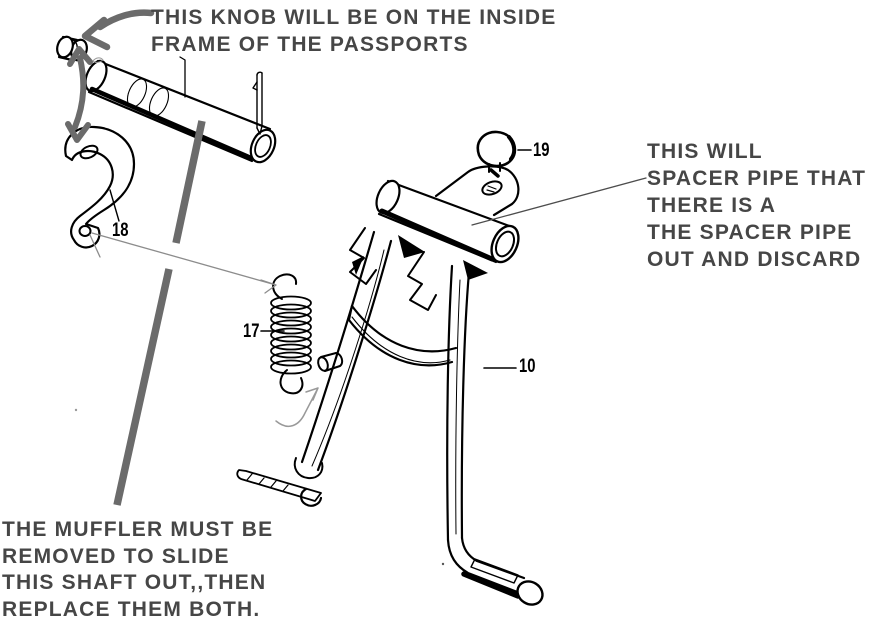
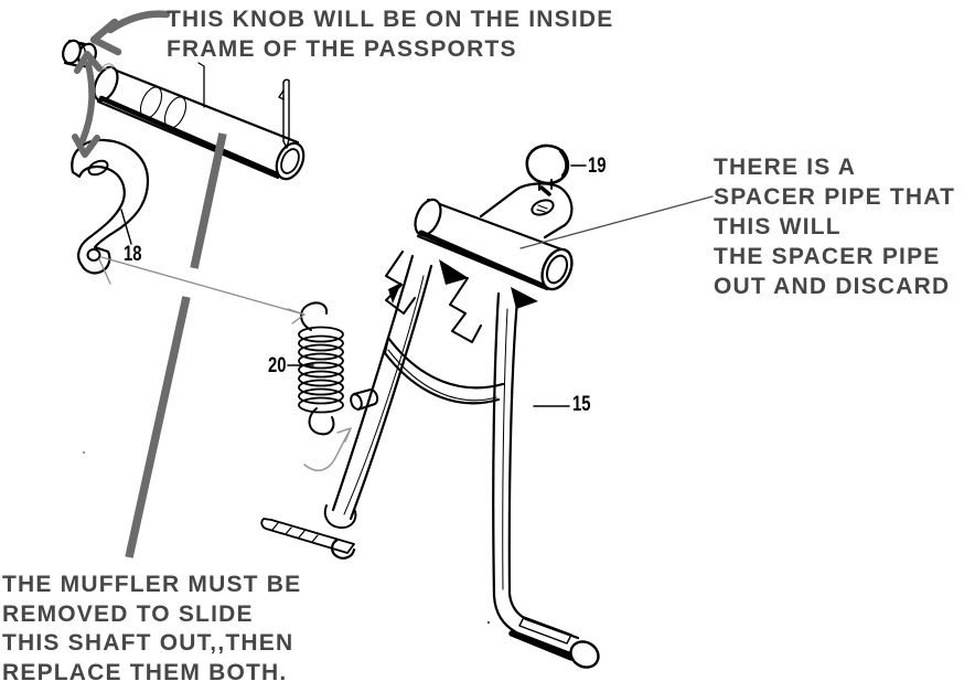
  THIS KNOB WILL BE ON THE INSIDE
  FRAME OF THE PASSPORTS
- THIS WILL
+ THERE IS A
  SPACER PIPE THAT
- THERE IS A
+ THIS WILL
  THE SPACER PIPE
  OUT AND DISCARD
  THE MUFFLER MUST BE
  REMOVED TO SLIDE
  THIS SHAFT OUT,,THEN
  REPLACE THEM BOTH.
  19
  18
- 17
+ 20
- 10
+ 15
